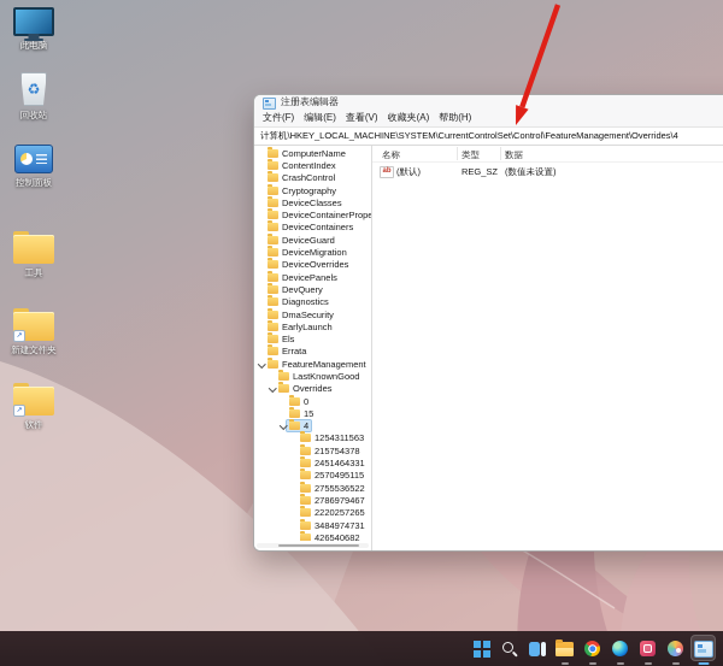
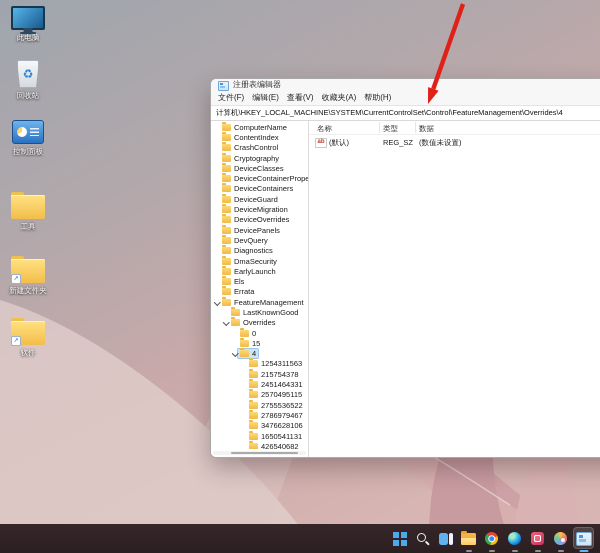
  此电脑
  回收站
  控制面板
  工具
  新建文件夹
  软件
  注册表编辑器
  文件(F)
  编辑(E)
  查看(V)
  收藏夹(A)
  帮助(H)
  计算机\HKEY_LOCAL_MACHINE\SYSTEM\CurrentControlSet\Control\FeatureManagement\Overrides\4
  ComputerName
  ContentIndex
  CrashControl
  Cryptography
  DeviceClasses
  DeviceContainerPrope
  DeviceContainers
  DeviceGuard
  DeviceMigration
  DeviceOverrides
  DevicePanels
  DevQuery
  Diagnostics
  DmaSecurity
  EarlyLaunch
  Els
  Errata
  FeatureManagement
  LastKnownGood
  Overrides
  0
  15
  4
  1254311563
  215754378
  2451464331
  2570495115
  2755536522
  2786979467
- 2220257265
+ 3476628106
- 3484974731
+ 1650541131
  426540682
  名称
  类型
  数据
  (默认)
  REG_SZ
  (数值未设置)
